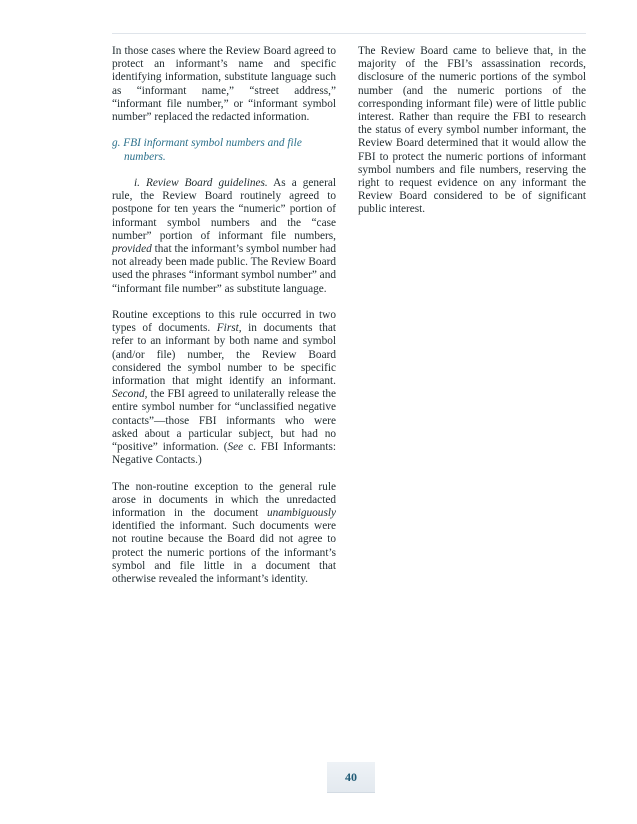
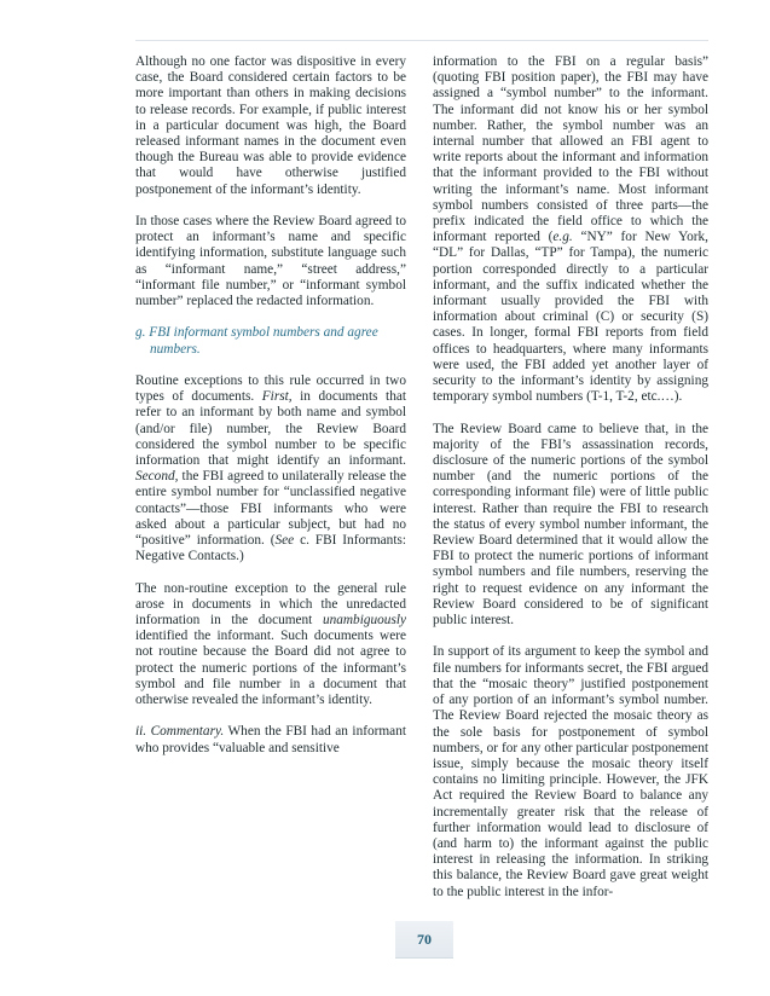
+ Although no one factor was dispositive in every case, the Board considered certain factors to be more important than others in making decisions to release records. For example, if public interest in a particular document was high, the Board released informant names in the document even though the Bureau was able to provide evidence that would have otherwise justified postponement of the informant’s identity.
  In those cases where the Review Board agreed to protect an informant’s name and specific identifying information, substitute language such as “informant name,” “street address,” “informant file number,” or “informant symbol number” replaced the redacted information.
- g. FBI informant symbol numbers and file numbers.
+ g. FBI informant symbol numbers and agree numbers.
- i. Review Board guidelines. As a general rule, the Review Board routinely agreed to postpone for ten years the “numeric” portion of informant symbol numbers and the “case number” portion of informant file numbers, provided that the informant’s symbol number had not already been made public. The Review Board used the phrases “informant symbol number” and “informant file number” as substitute language.
  Routine exceptions to this rule occurred in two types of documents. First, in documents that refer to an informant by both name and symbol (and/or file) number, the Review Board considered the symbol number to be specific information that might identify an informant. Second, the FBI agreed to unilaterally release the entire symbol number for “unclassified negative contacts”—those FBI informants who were asked about a particular subject, but had no “positive” information. (See c. FBI Informants: Negative Contacts.)
- The non-routine exception to the general rule arose in documents in which the unredacted information in the document unambiguously identified the informant. Such documents were not routine because the Board did not agree to protect the numeric portions of the informant’s symbol and file little in a document that otherwise revealed the informant’s identity.
+ The non-routine exception to the general rule arose in documents in which the unredacted information in the document unambiguously identified the informant. Such documents were not routine because the Board did not agree to protect the numeric portions of the informant’s symbol and file number in a document that otherwise revealed the informant’s identity.
+ ii. Commentary. When the FBI had an informant who provides “valuable and sensitive
+ information to the FBI on a regular basis” (quoting FBI position paper), the FBI may have assigned a “symbol number” to the informant. The informant did not know his or her symbol number. Rather, the symbol number was an internal number that allowed an FBI agent to write reports about the informant and information that the informant provided to the FBI without writing the informant’s name. Most informant symbol numbers consisted of three parts—the prefix indicated the field office to which the informant reported (e.g. “NY” for New York, “DL” for Dallas, “TP” for Tampa), the numeric portion corresponded directly to a particular informant, and the suffix indicated whether the informant usually provided the FBI with information about criminal (C) or security (S) cases. In longer, formal FBI reports from field offices to headquarters, where many informants were used, the FBI added yet another layer of security to the informant’s identity by assigning temporary symbol numbers (T-1, T-2, etc.…).
  The Review Board came to believe that, in the majority of the FBI’s assassination records, disclosure of the numeric portions of the symbol number (and the numeric portions of the corresponding informant file) were of little public interest. Rather than require the FBI to research the status of every symbol number informant, the Review Board determined that it would allow the FBI to protect the numeric portions of informant symbol numbers and file numbers, reserving the right to request evidence on any informant the Review Board considered to be of significant public interest.
+ In support of its argument to keep the symbol and file numbers for informants secret, the FBI argued that the “mosaic theory” justified postponement of any portion of an informant’s symbol number. The Review Board rejected the mosaic theory as the sole basis for postponement of symbol numbers, or for any other particular postponement issue, simply because the mosaic theory itself contains no limiting principle. However, the JFK Act required the Review Board to balance any incrementally greater risk that the release of further information would lead to disclosure of (and harm to) the informant against the public interest in releasing the information. In striking this balance, the Review Board gave great weight to the public interest in the infor-
- 40
+ 70
